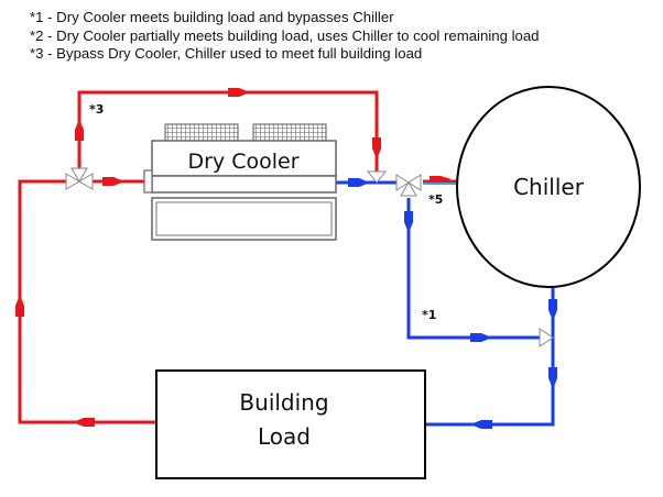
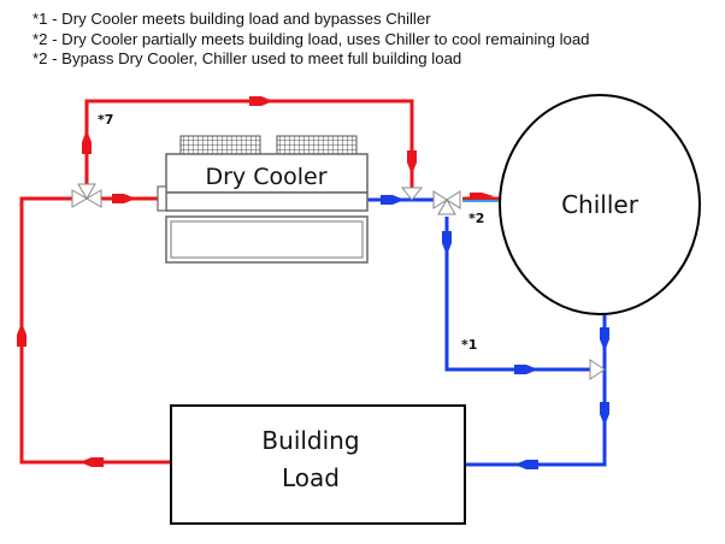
  *1 - Dry Cooler meets building load and bypasses Chiller
  *2 - Dry Cooler partially meets building load, uses Chiller to cool remaining load
- *3 - Bypass Dry Cooler, Chiller used to meet full building load
+ *2 - Bypass Dry Cooler, Chiller used to meet full building load
  Dry Cooler
  Chiller
  Building
  Load
- *3
+ *7
- *5
+ *2
  *1
